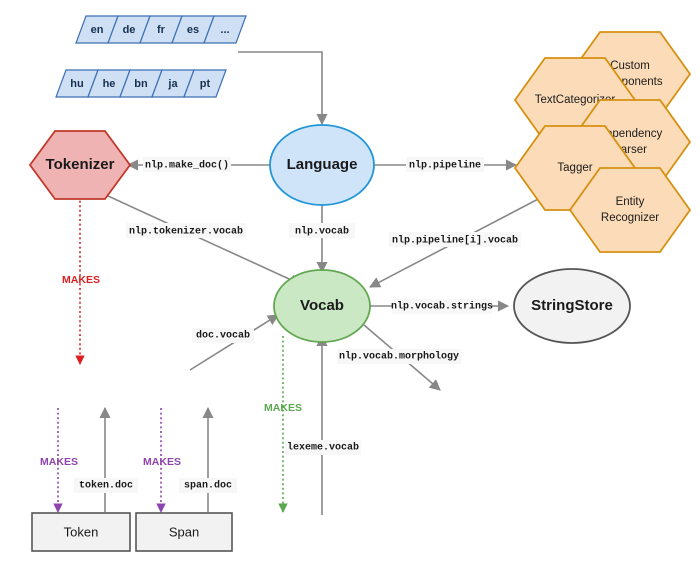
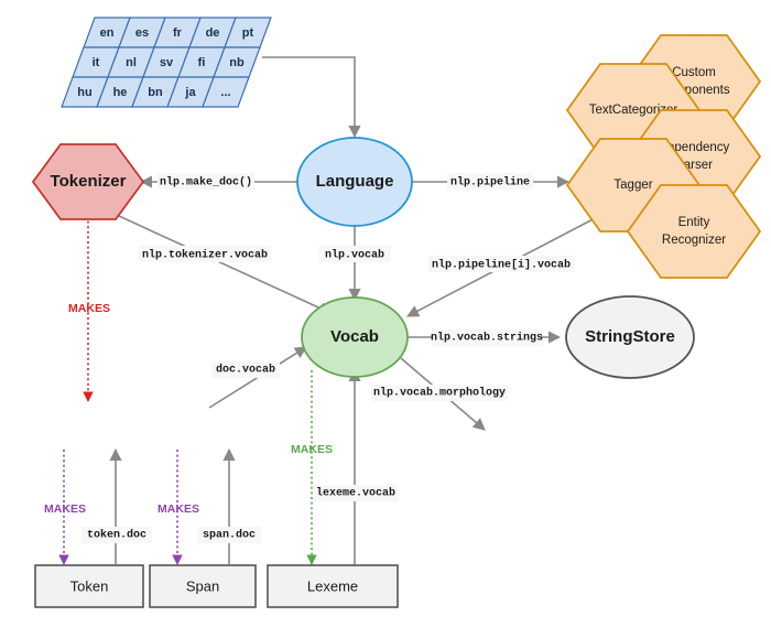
  en
- de
+ es
  fr
- es
+ de
- ...
+ pt
+ it
+ nl
+ sv
+ fi
+ nb
  hu
  he
  bn
  ja
- pt
+ ...
  Tokenizer
  Language
  Custom
  ponents
  TextCategori
  pendency
  arser
  Tagger
  Entity
  Recognizer
  Vocab
  StringStore
  Token
  Span
+ Lexeme
  nlp.make_doc()
  nlp.pipeline
  nlp.tokenizer.vocab
  nlp.vocab
  nlp.pipeline[i].vocab
  nlp.vocab.strings
  nlp.vocab.morphology
  doc.vocab
  token.doc
  span.doc
  lexeme.vocab
  MAKES
  MAKES
  MAKES
  MAKES
